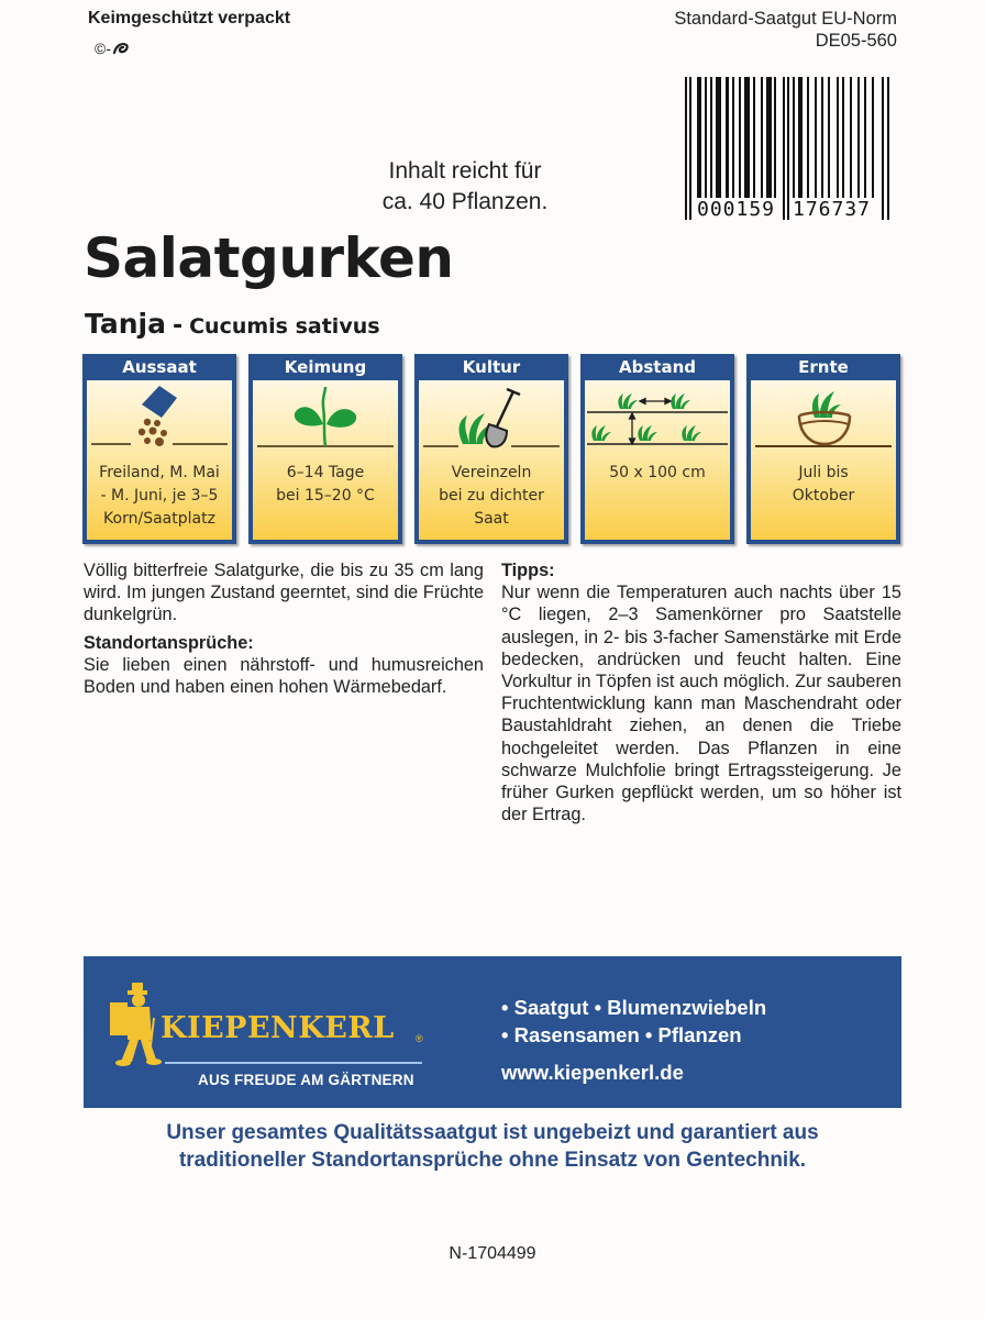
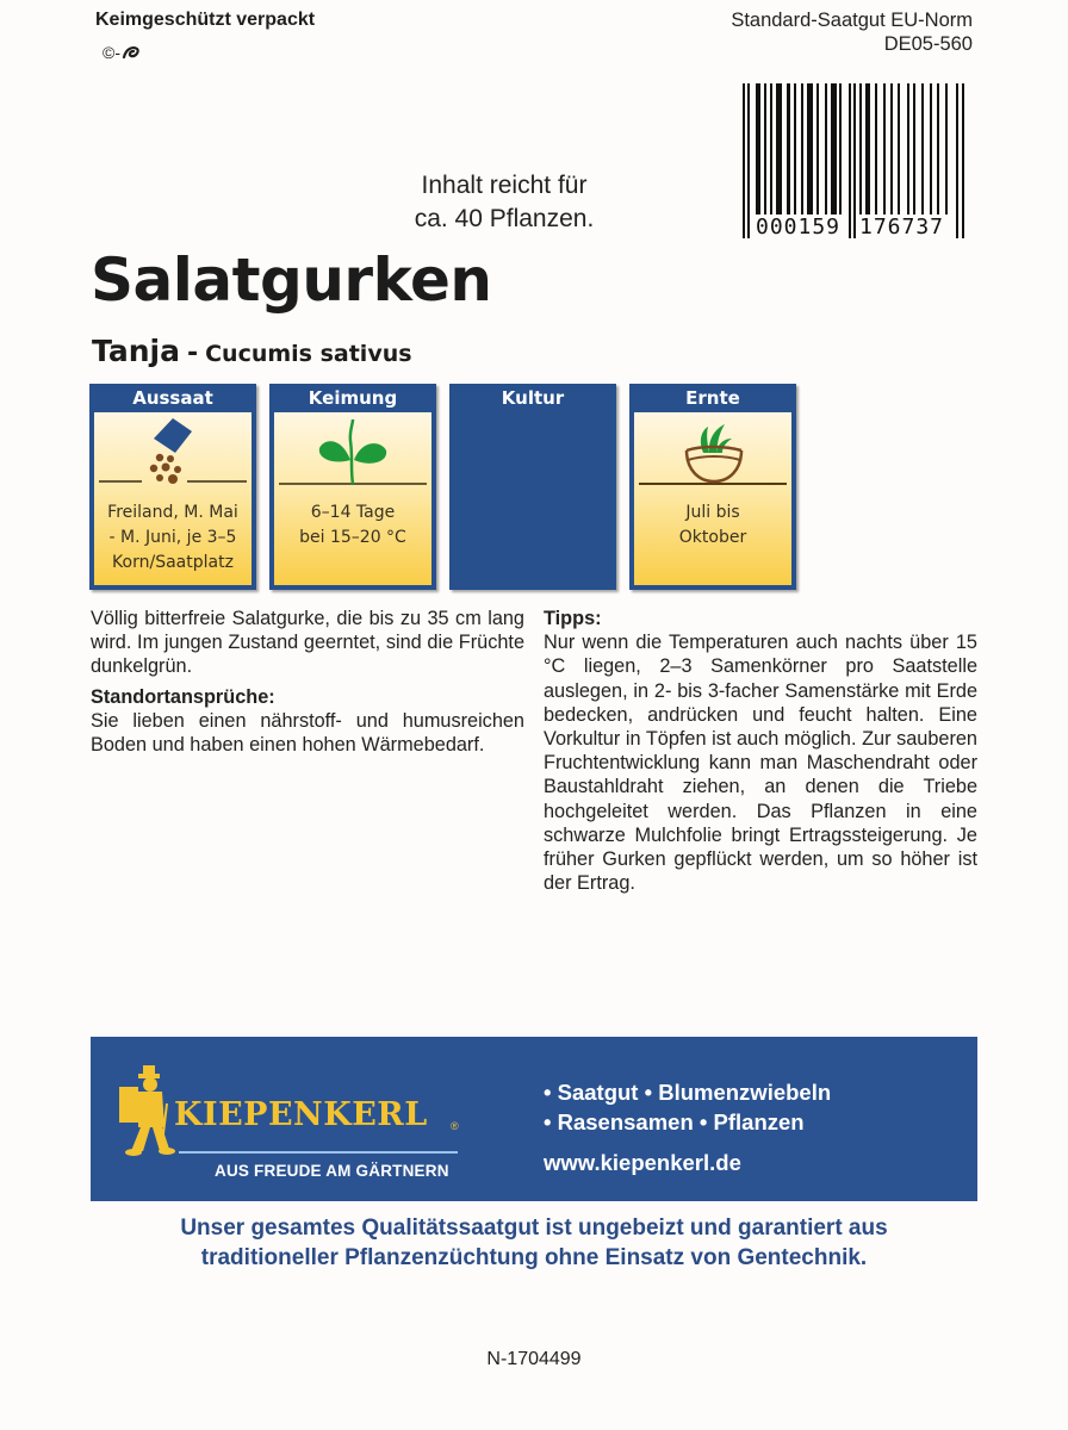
  Keimgeschützt verpackt
  ©-
  Standard-Saatgut EU-Norm
  DE05-560
  000159
  176737
  Inhalt reicht für
  ca. 40 Pflanzen.
  Salatgurken
  Tanja - Cucumis sativus
  Aussaat
  Freiland, M. Mai
  - M. Juni, je 3–5
  Korn/Saatplatz
  Keimung
  6–14 Tage
  bei 15–20 °C
  Kultur
- Vereinzeln
- bei zu dichter
- Saat
- Abstand
- 50 x 100 cm
  Ernte
  Juli bis
  Oktober
  Völlig bitterfreie Salatgurke, die bis zu 35 cm lang wird. Im jungen Zustand geerntet, sind die Früchte dunkelgrün.
  Standortansprüche:
  Sie lieben einen nährstoff- und humusreichen Boden und haben einen hohen Wärmebedarf.
  Tipps:
  Nur wenn die Temperaturen auch nachts über 15 °C liegen, 2–3 Samenkörner pro Saatstelle auslegen, in 2- bis 3-facher Samenstärke mit Erde bedecken, andrücken und feucht halten. Eine Vorkultur in Töpfen ist auch möglich. Zur sauberen Fruchtentwicklung kann man Maschendraht oder Baustahldraht ziehen, an denen die Triebe hochgeleitet werden. Das Pflanzen in eine schwarze Mulchfolie bringt Ertragssteigerung. Je früher Gurken gepflückt werden, um so höher ist der Ertrag.
  KIEPENKERL
  ®
  AUS FREUDE AM GÄRTNERN
  • Saatgut • Blumenzwiebeln
  • Rasensamen • Pflanzen
  www.kiepenkerl.de
  Unser gesamtes Qualitätssaatgut ist ungebeizt und garantiert aus
- traditioneller Standortansprüche ohne Einsatz von Gentechnik.
+ traditioneller Pflanzenzüchtung ohne Einsatz von Gentechnik.
  N-1704499
